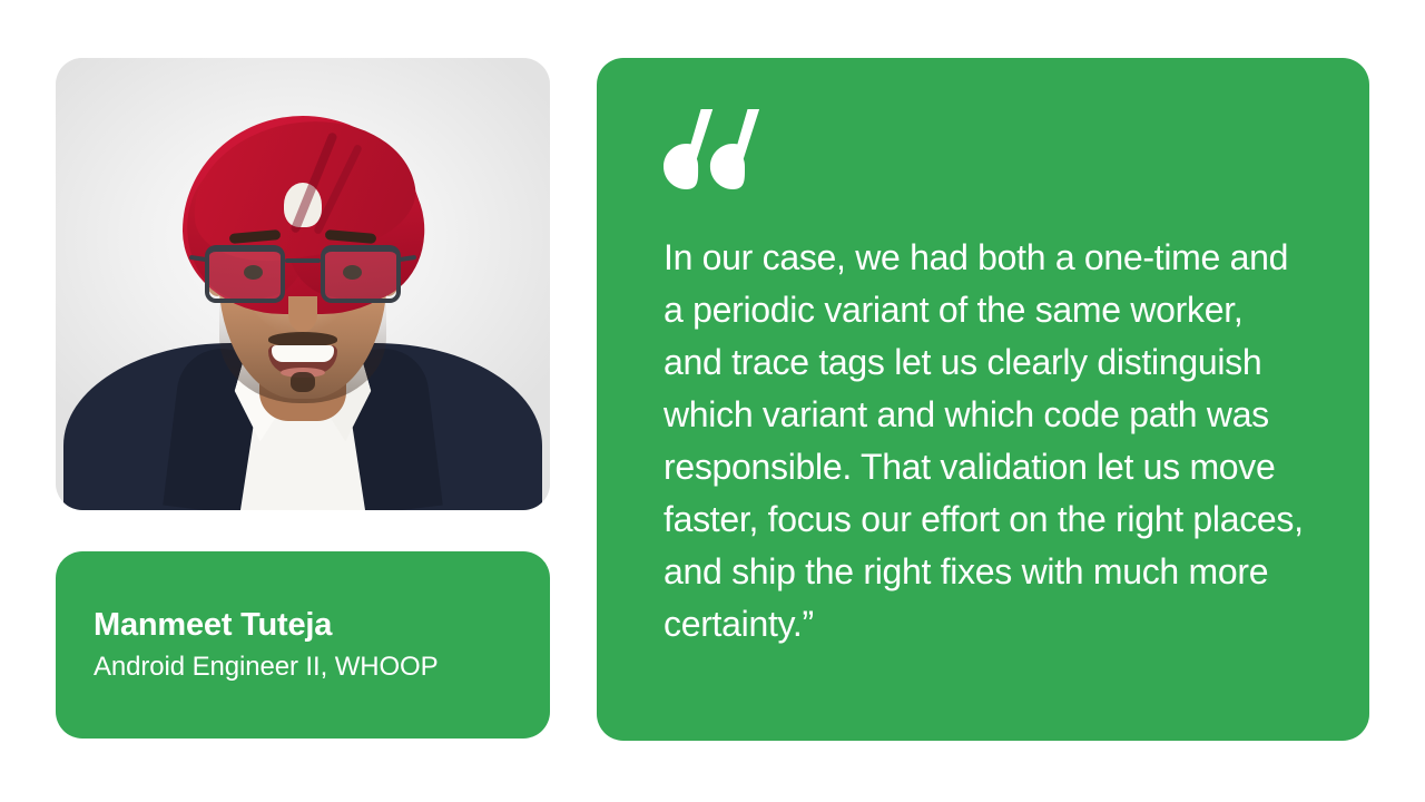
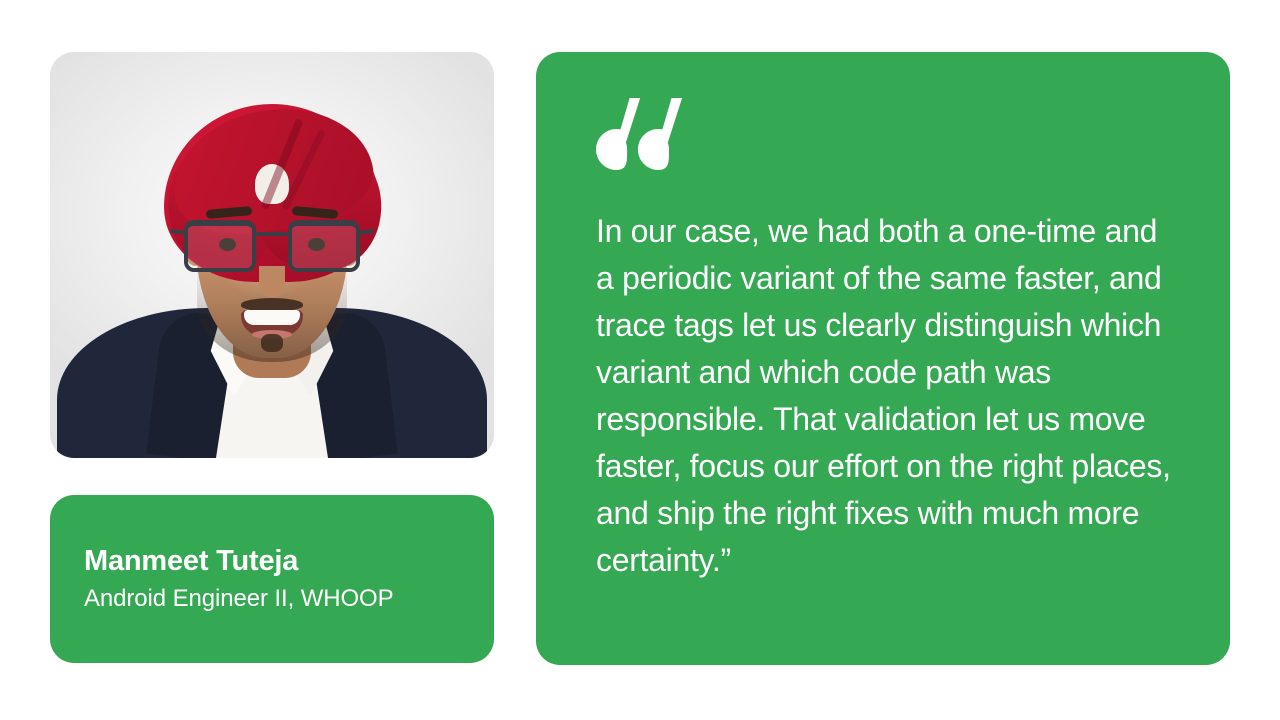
  Manmeet Tuteja
  Android Engineer II, WHOOP
- In our case, we had both a one-time and a periodic variant of the same worker, and trace tags let us clearly distinguish which variant and which code path was responsible. That validation let us move faster, focus our effort on the right places, and ship the right fixes with much more certainty.”
+ In our case, we had both a one-time and a periodic variant of the same faster, and trace tags let us clearly distinguish which variant and which code path was responsible. That validation let us move faster, focus our effort on the right places, and ship the right fixes with much more certainty.”
